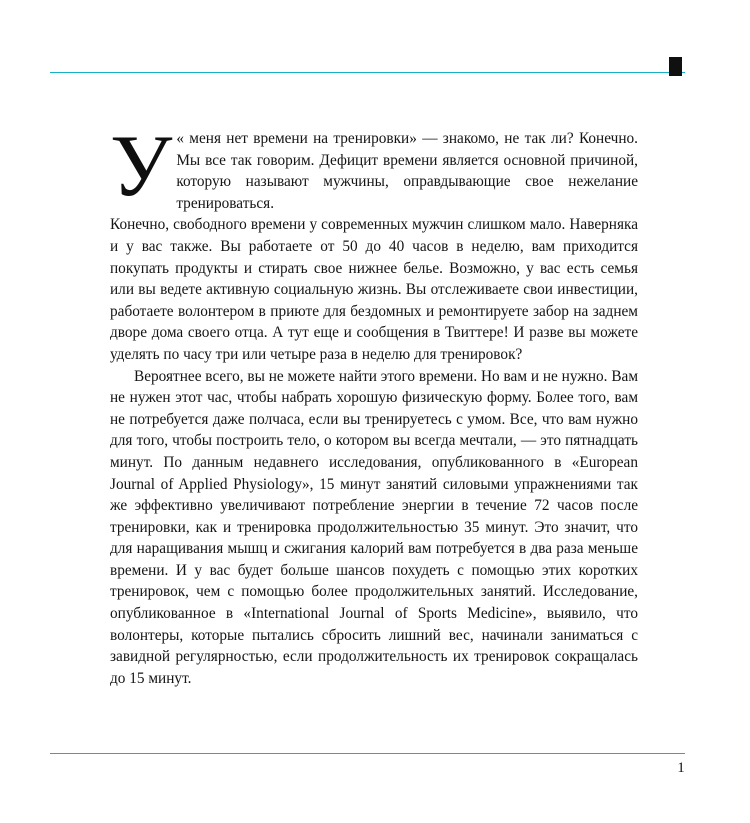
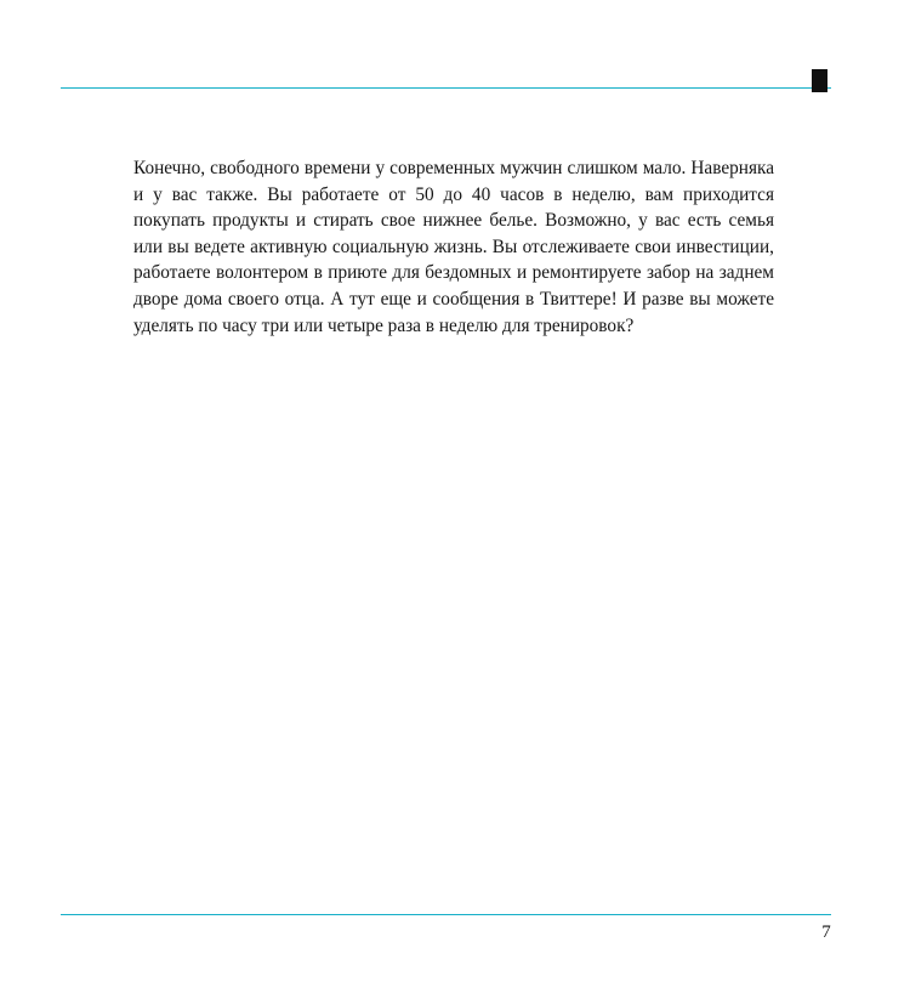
- У
- « меня нет времени на тренировки» — знакомо, не так ли? Конечно. Мы все так говорим. Дефицит времени является основной причиной, которую называют мужчины, оправдывающие свое нежелание тренироваться.
  Конечно, свободного времени у современных мужчин слишком мало. Наверняка и у вас также. Вы работаете от 50 до 40 часов в неделю, вам приходится покупать продукты и стирать свое нижнее белье. Возможно, у вас есть семья или вы ведете активную социальную жизнь. Вы отслеживаете свои инвестиции, работаете волонтером в приюте для бездомных и ремонтируете забор на заднем дворе дома своего отца. А тут еще и сообщения в Твиттере! И разве вы можете уделять по часу три или четыре раза в неделю для тренировок?
- Вероятнее всего, вы не можете найти этого времени. Но вам и не нужно. Вам не нужен этот час, чтобы набрать хорошую физическую форму. Более того, вам не потребуется даже полчаса, если вы тренируетесь с умом. Все, что вам нужно для того, чтобы построить тело, о котором вы всегда мечтали, — это пятнадцать минут. По данным недавнего исследования, опубликованного в «European Journal of Applied Physiology», 15 минут занятий силовыми упражнениями так же эффективно увеличивают потребление энергии в течение 72 часов после тренировки, как и тренировка продолжительностью 35 минут. Это значит, что для наращивания мышц и сжигания калорий вам потребуется в два раза меньше времени. И у вас будет больше шансов похудеть с помощью этих коротких тренировок, чем с помощью более продолжительных занятий. Исследование, опубликованное в «International Journal of Sports Medicine», выявило, что волонтеры, которые пытались сбросить лишний вес, начинали заниматься с завидной регулярностью, если продолжительность их тренировок сокращалась до 15 минут.
- 1
+ 7
